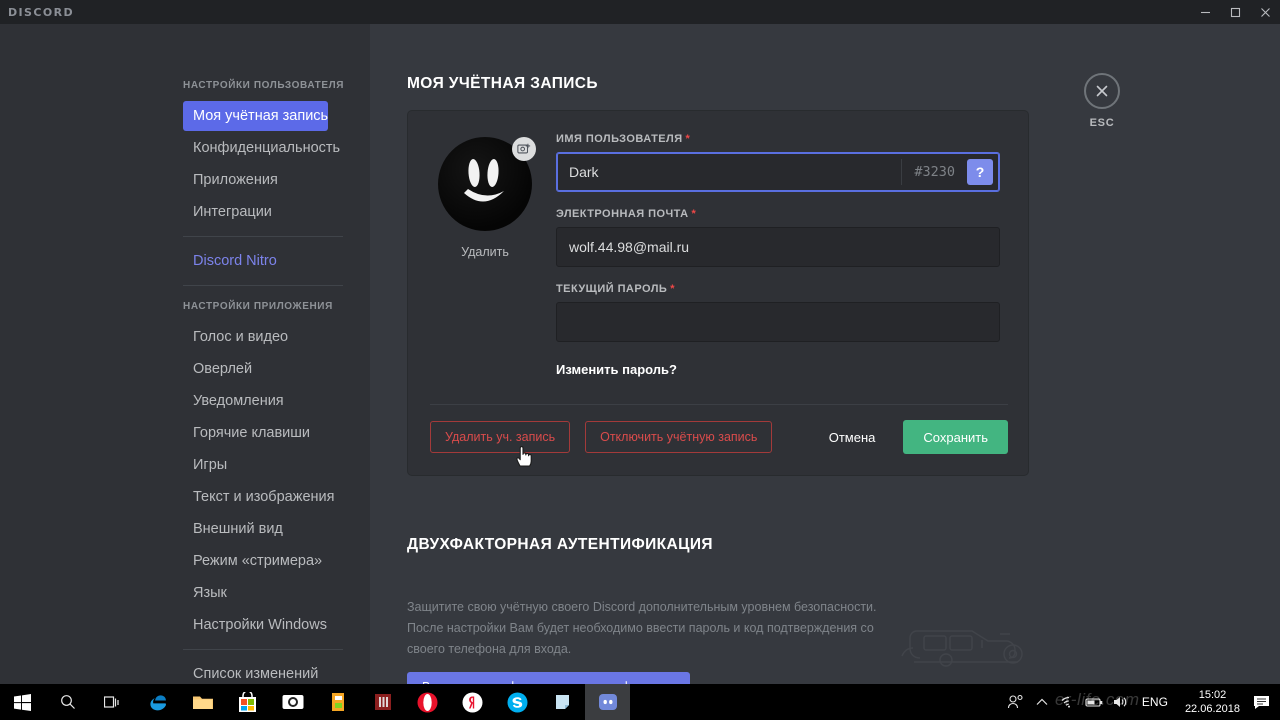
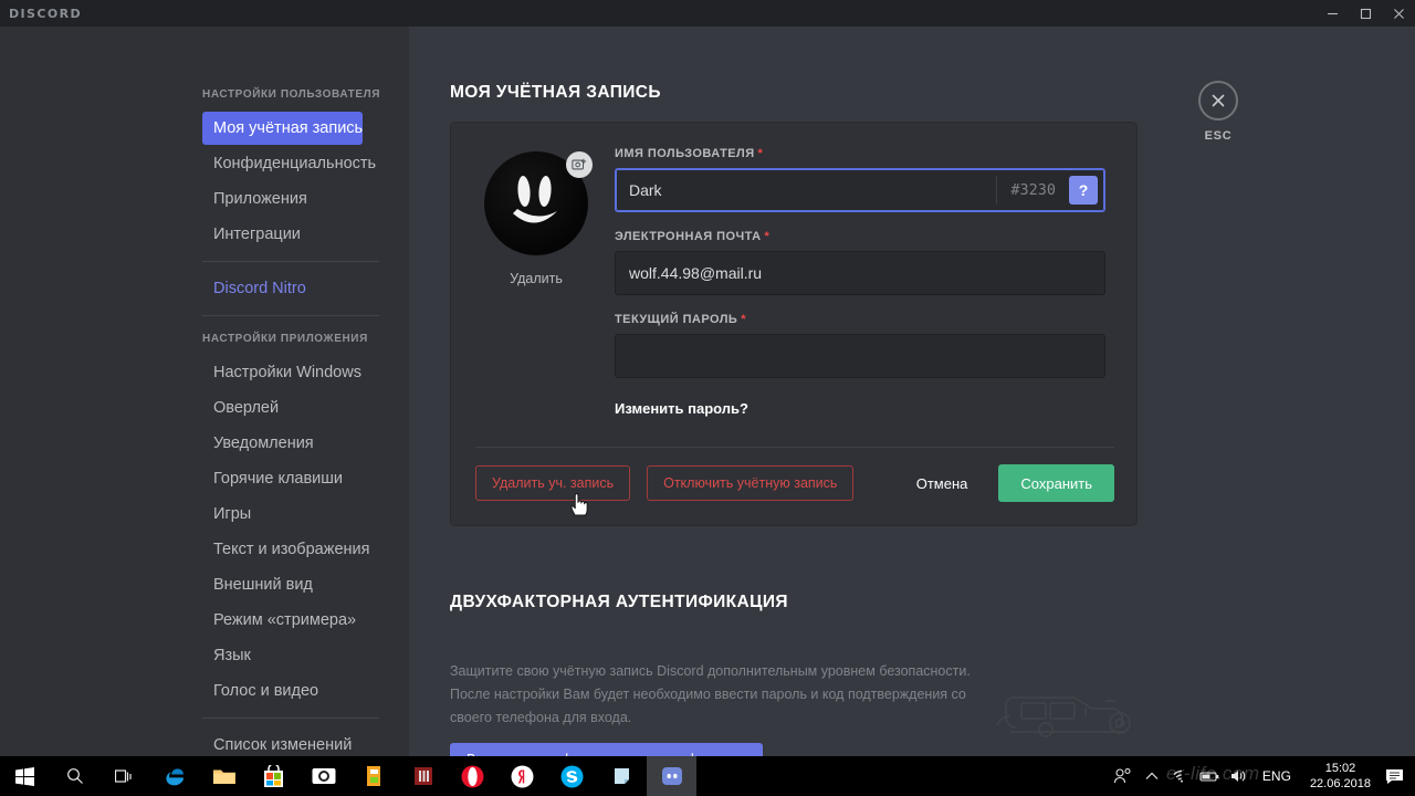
  DISCORD
  НАСТРОЙКИ ПОЛЬЗОВАТЕЛЯ
  Моя учётная запись
  Конфиденциальность
  Приложения
  Интеграции
  Discord Nitro
  НАСТРОЙКИ ПРИЛОЖЕНИЯ
- Голос и видео
+ Настройки Windows
  Оверлей
  Уведомления
  Горячие клавиши
  Игры
  Текст и изображения
  Внешний вид
  Режим «стримера»
  Язык
- Настройки Windows
+ Голос и видео
  Список изменений
  МОЯ УЧЁТНАЯ ЗАПИСЬ
  ESC
  Удалить
  ИМЯ ПОЛЬЗОВАТЕЛЯ *
  Dark
  #3230
  ?
  ЭЛЕКТРОННАЯ ПОЧТА *
  wolf.44.98@mail.ru
  ТЕКУЩИЙ ПАРОЛЬ *
  Изменить пароль?
  Удалить уч. запись
  Отключить учётную запись
  Отмена
  Сохранить
  ДВУХФАКТОРНАЯ АУТЕНТИФИКАЦИЯ
- Защитите свою учётную своего Discord дополнительным уровнем безопасности. После настройки Вам будет необходимо ввести пароль и код подтверждения со своего телефона для входа.
+ Защитите свою учётную запись Discord дополнительным уровнем безопасности. После настройки Вам будет необходимо ввести пароль и код подтверждения со своего телефона для входа.
  ENG
  15:02
  22.06.2018
  er-life.com
